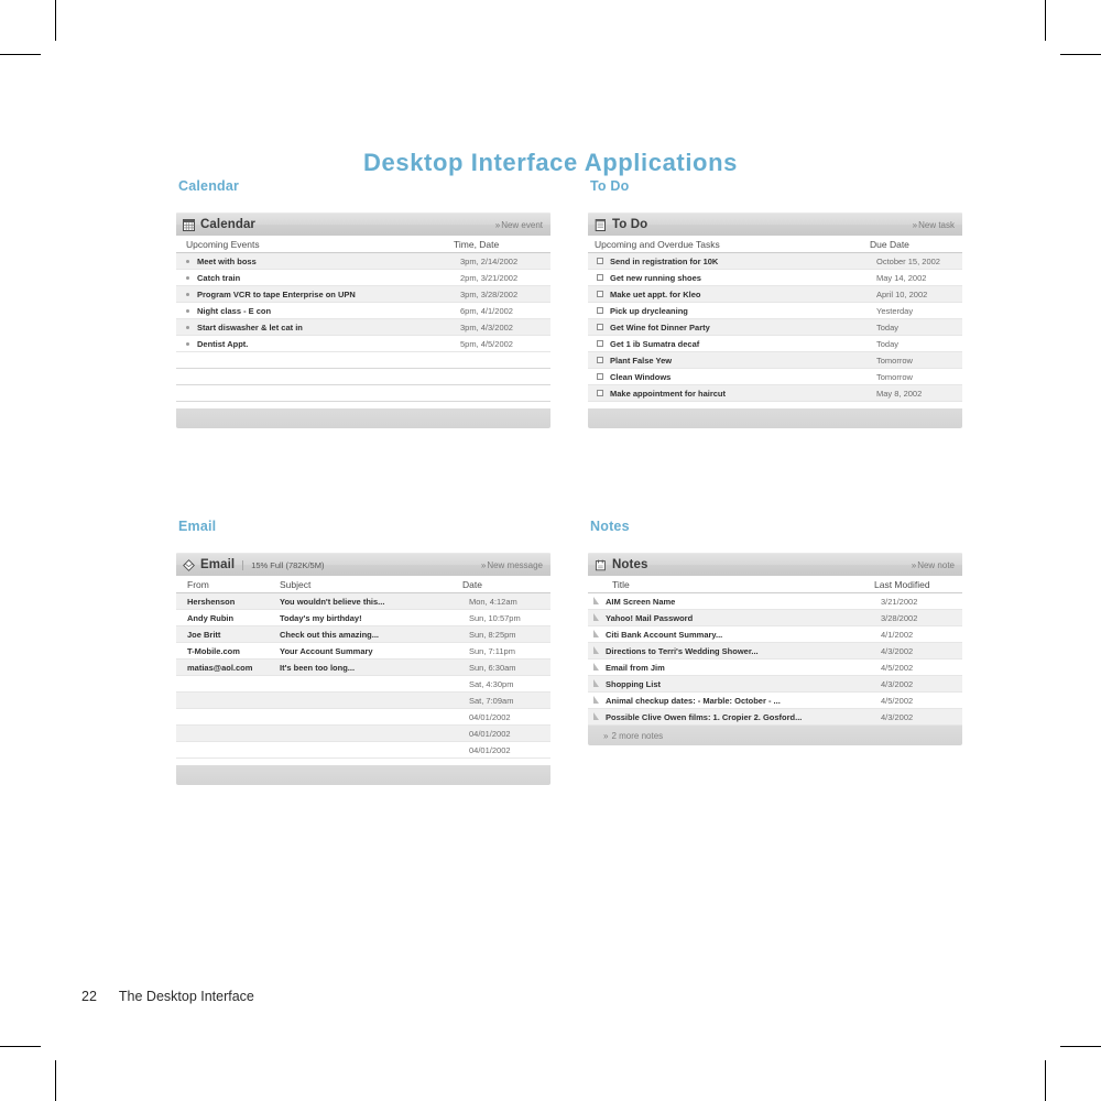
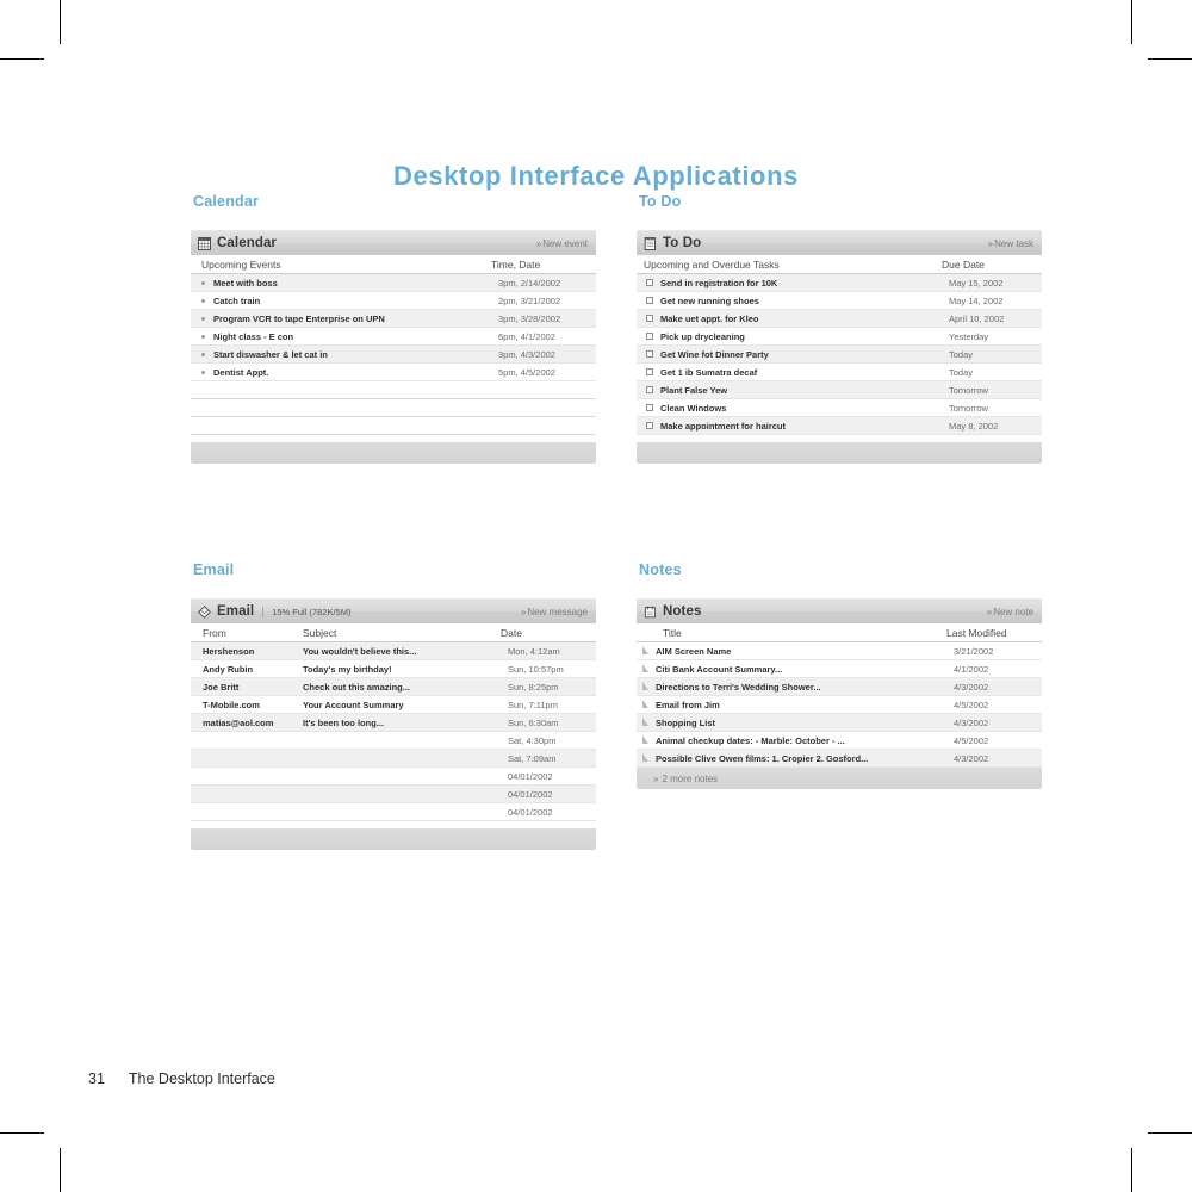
  Desktop Interface Applications
  Calendar
  Calendar
  » New event
  Upcoming Events
  Time, Date
  Meet with boss
  3pm, 2/14/2002
  Catch train
  2pm, 3/21/2002
  Program VCR to tape Enterprise on UPN
  3pm, 3/28/2002
  Night class - E con
  6pm, 4/1/2002
  Start diswasher & let cat in
  3pm, 4/3/2002
  Dentist Appt.
  5pm, 4/5/2002
  To Do
  To Do
  » New task
  Upcoming and Overdue Tasks
  Due Date
  Send in registration for 10K
- October 15, 2002
+ May 15, 2002
  Get new running shoes
  May 14, 2002
  Make uet appt. for Kleo
  April 10, 2002
  Pick up drycleaning
  Yesterday
  Get Wine fot Dinner Party
  Today
  Get 1 ib Sumatra decaf
  Today
  Plant False Yew
  Tomorrow
  Clean Windows
  Tomorrow
  Make appointment for haircut
  May 8, 2002
  Email
  Email
  15% Full (782K/5M)
  » New message
  From
  Subject
  Date
  Hershenson
  You wouldn't believe this...
  Mon, 4:12am
  Andy Rubin
  Today's my birthday!
  Sun, 10:57pm
  Joe Britt
  Check out this amazing...
  Sun, 8:25pm
  T-Mobile.com
  Your Account Summary
  Sun, 7:11pm
  matias@aol.com
  It's been too long...
  Sun, 6:30am
  Sat, 4:30pm
  Sat, 7:09am
  04/01/2002
  04/01/2002
  04/01/2002
  Notes
  Notes
  » New note
  Title
  Last Modified
  AIM Screen Name
  3/21/2002
- Yahoo! Mail Password
- 3/28/2002
  Citi Bank Account Summary...
  4/1/2002
  Directions to Terri's Wedding Shower...
  4/3/2002
  Email from Jim
  4/5/2002
  Shopping List
  4/3/2002
  Animal checkup dates: - Marble: October - ...
  4/5/2002
  Possible Clive Owen films: 1. Cropier 2. Gosford...
  4/3/2002
  »
  2 more notes
- 22
+ 31
  The Desktop Interface
